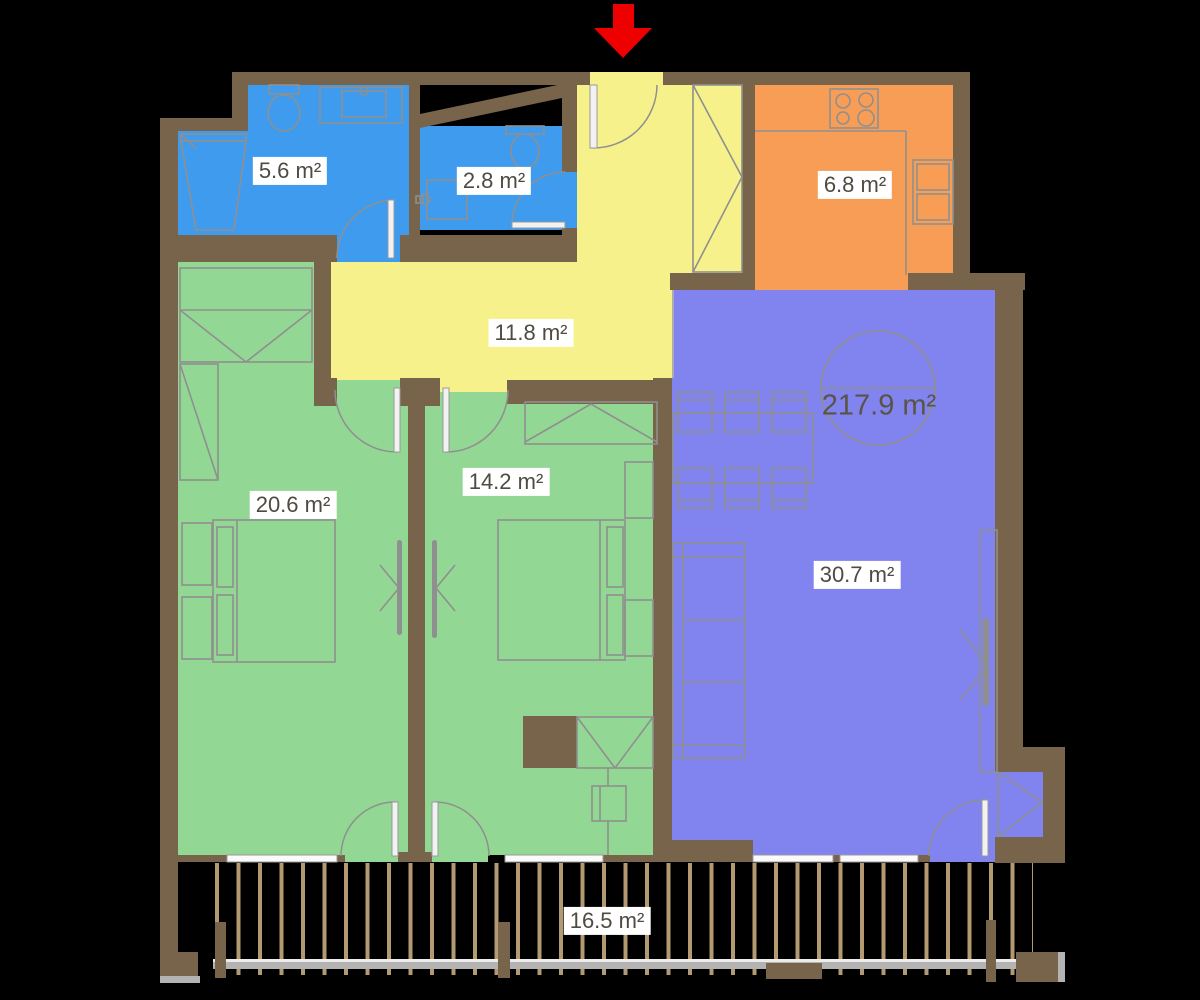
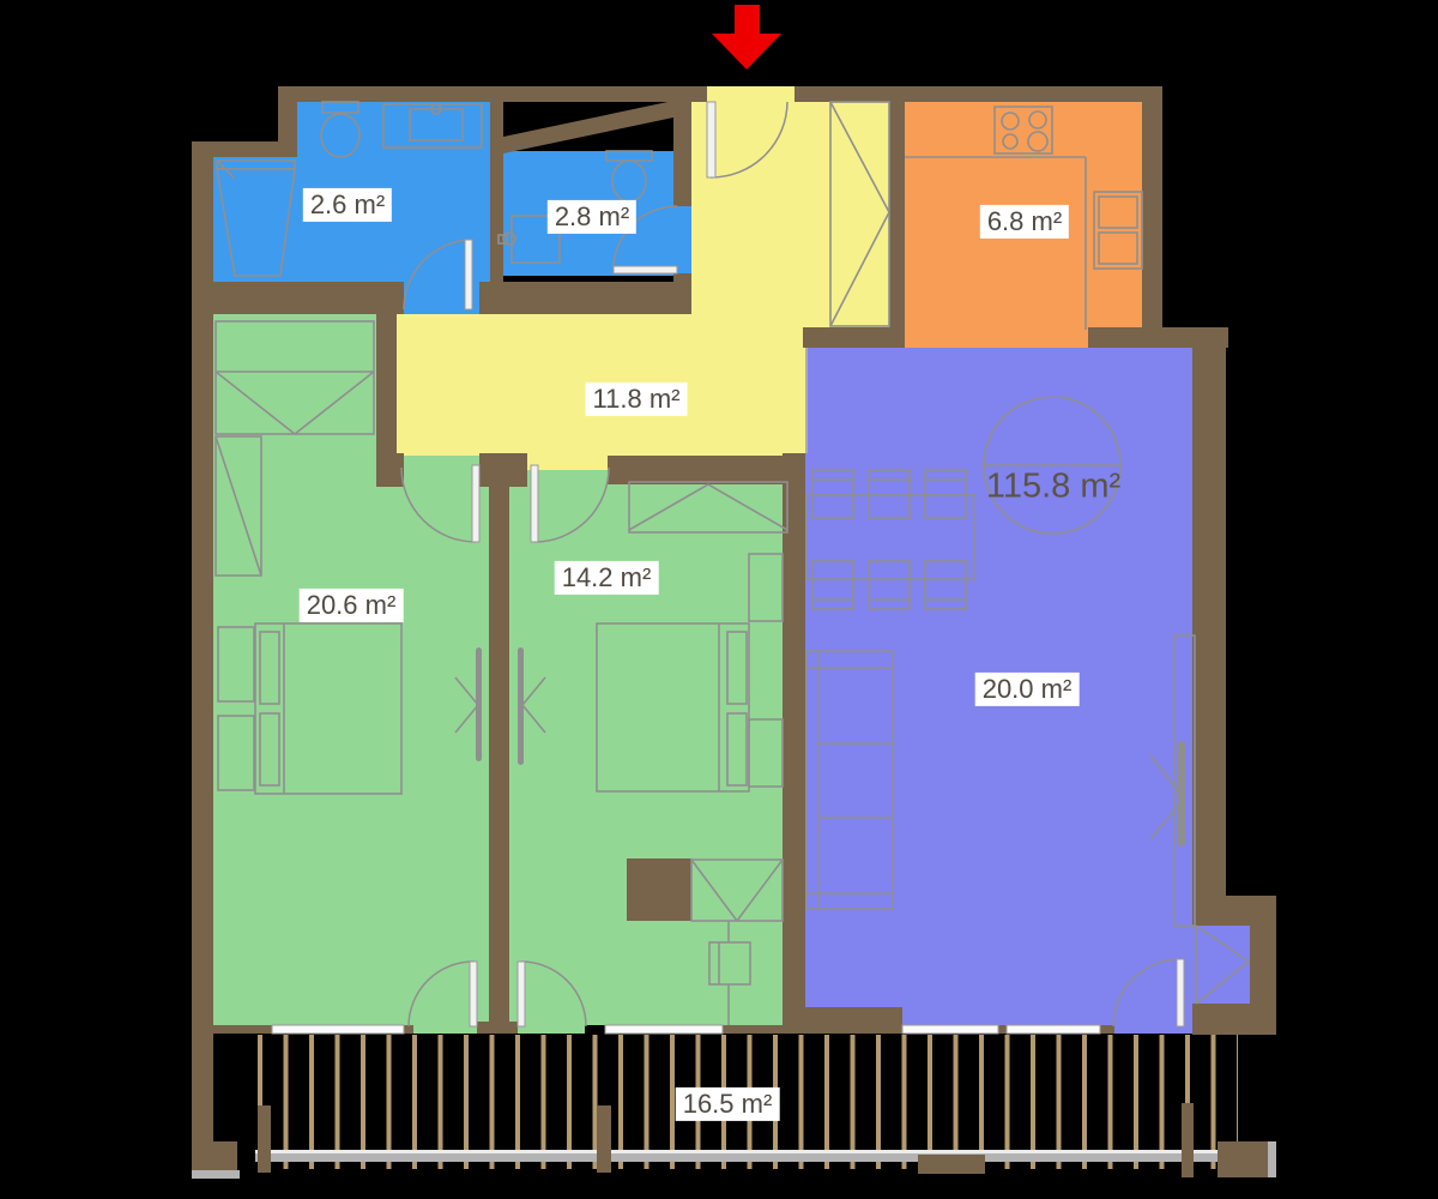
- 5.6 m²
+ 2.6 m²
  2.8 m²
  6.8 m²
  11.8 m²
- 217.9 m²
+ 115.8 m²
  20.6 m²
  14.2 m²
- 30.7 m²
+ 20.0 m²
  16.5 m²
